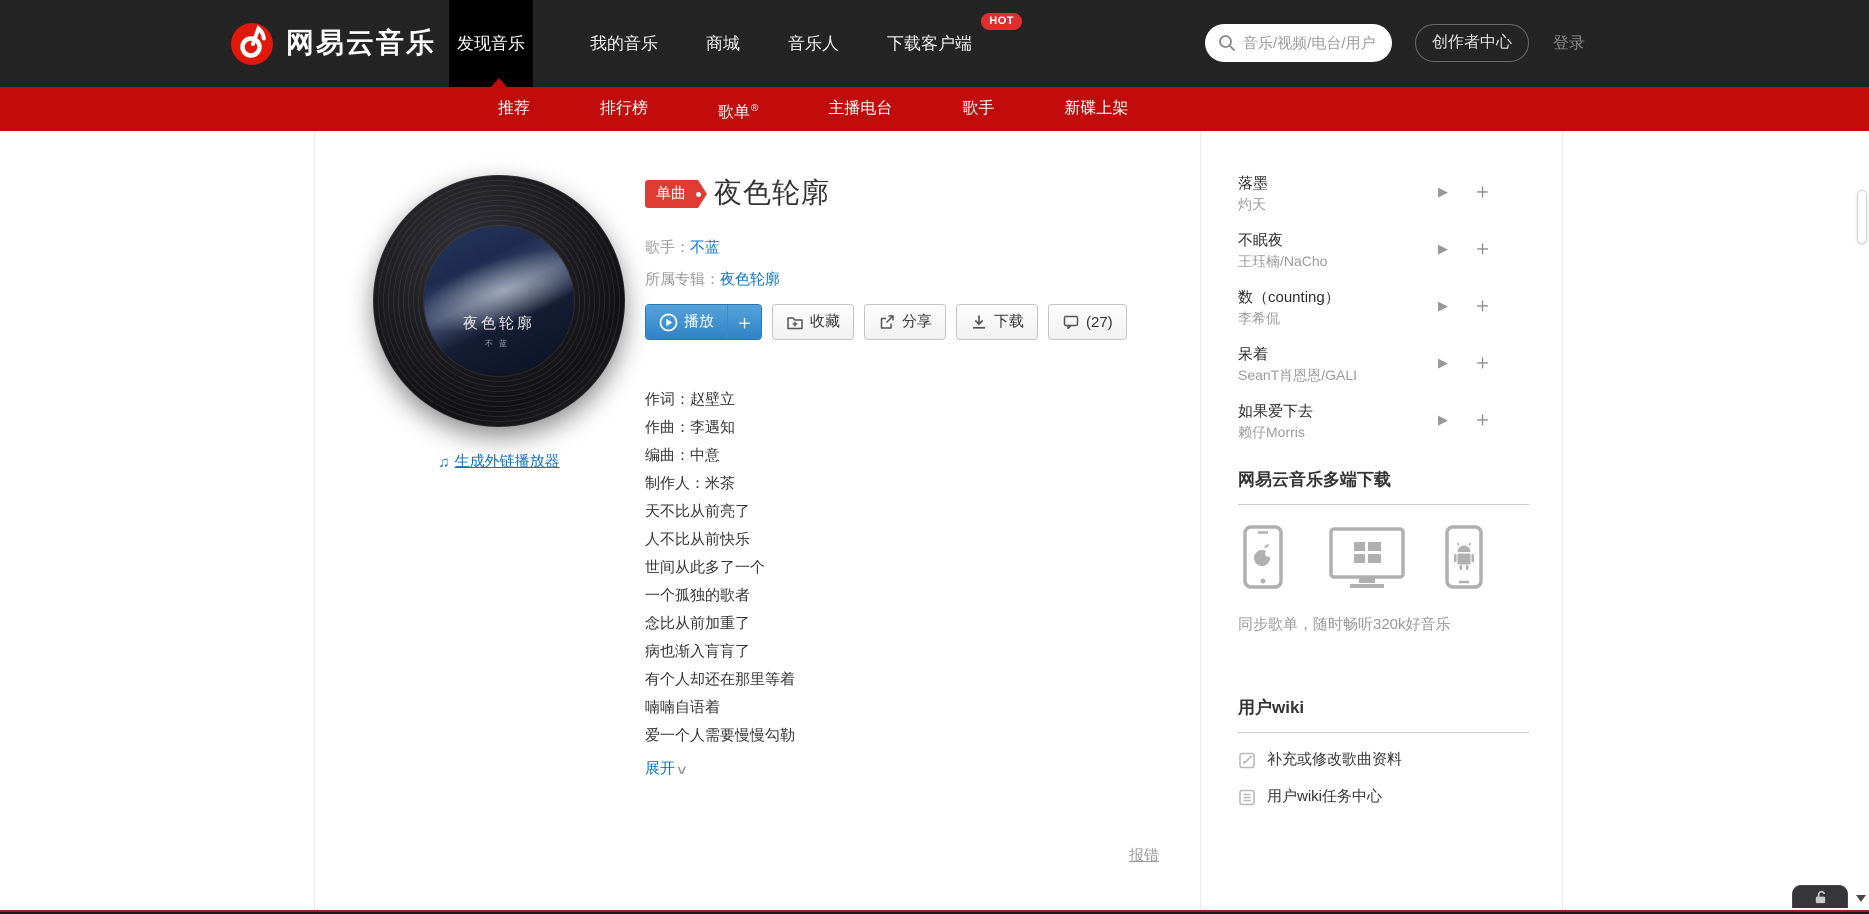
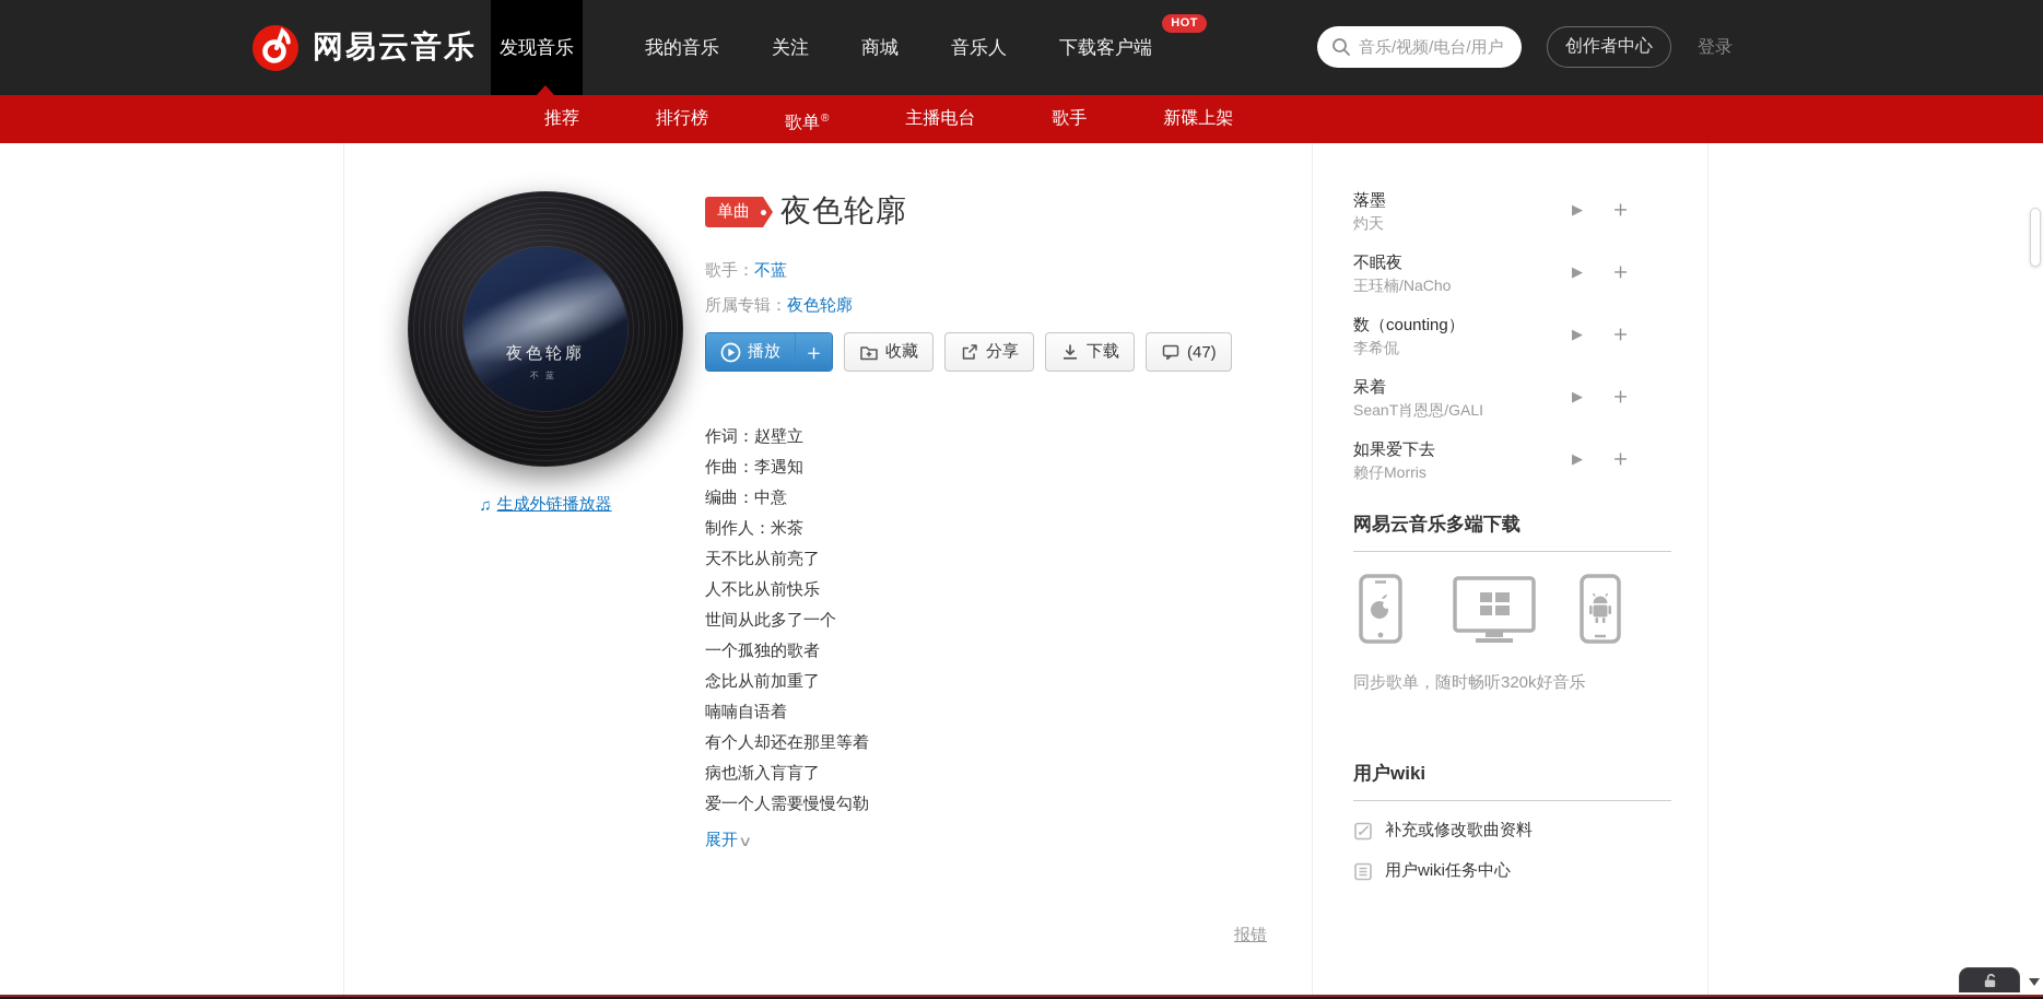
  网易云音乐
  发现音乐
  我的音乐
+ 关注
  商城
  音乐人
  下载客户端
  HOT
  音乐/视频/电台/用户
  创作者中心
  登录
  推荐
  排行榜
  歌单®
  主播电台
  歌手
  新碟上架
  夜色轮廓
  不蓝
  ♫
  生成外链播放器
  单曲
  夜色轮廓
  歌手：不蓝
  所属专辑：夜色轮廓
  播放
  ＋
  收藏
  分享
  下载
- (27)
+ (47)
  作词：赵壁立
  作曲：李遇知
  编曲：中意
  制作人：米茶
  天不比从前亮了
  人不比从前快乐
  世间从此多了一个
  一个孤独的歌者
  念比从前加重了
- 病也渐入肓肓了
+ 喃喃自语着
  有个人却还在那里等着
- 喃喃自语着
+ 病也渐入肓肓了
  爱一个人需要慢慢勾勒
  展开
  ∨
  报错
  落墨
  灼天
  ▶
  ＋
  不眠夜
  王珏楠/NaCho
  ▶
  ＋
  数（counting）
  李希侃
  ▶
  ＋
  呆着
  SeanT肖恩恩/GALI
  ▶
  ＋
  如果爱下去
  赖仔Morris
  ▶
  ＋
  网易云音乐多端下载
  同步歌单，随时畅听320k好音乐
  用户wiki
  补充或修改歌曲资料
  用户wiki任务中心
